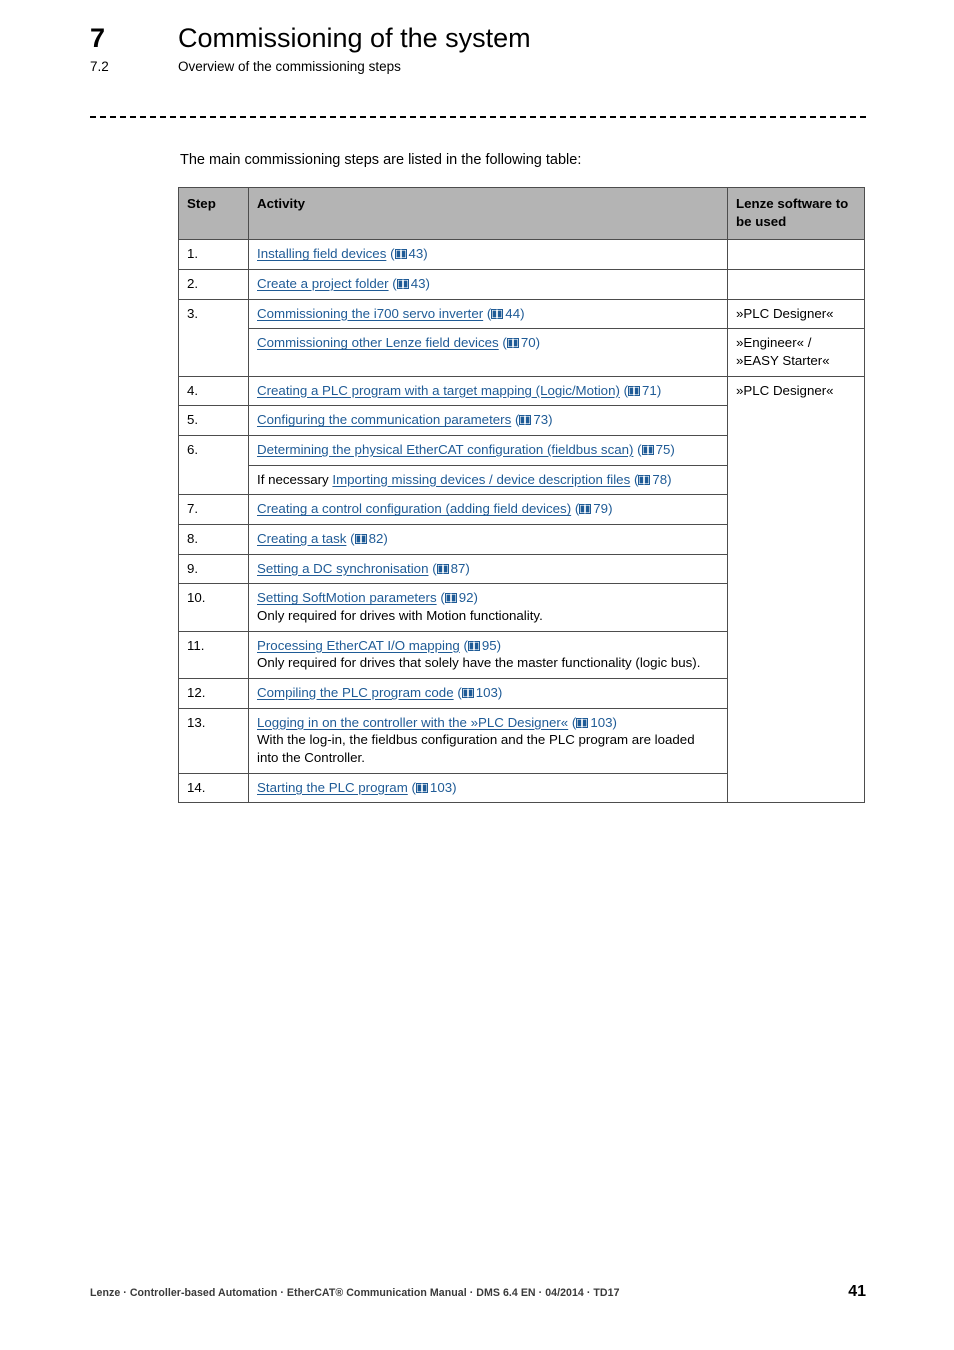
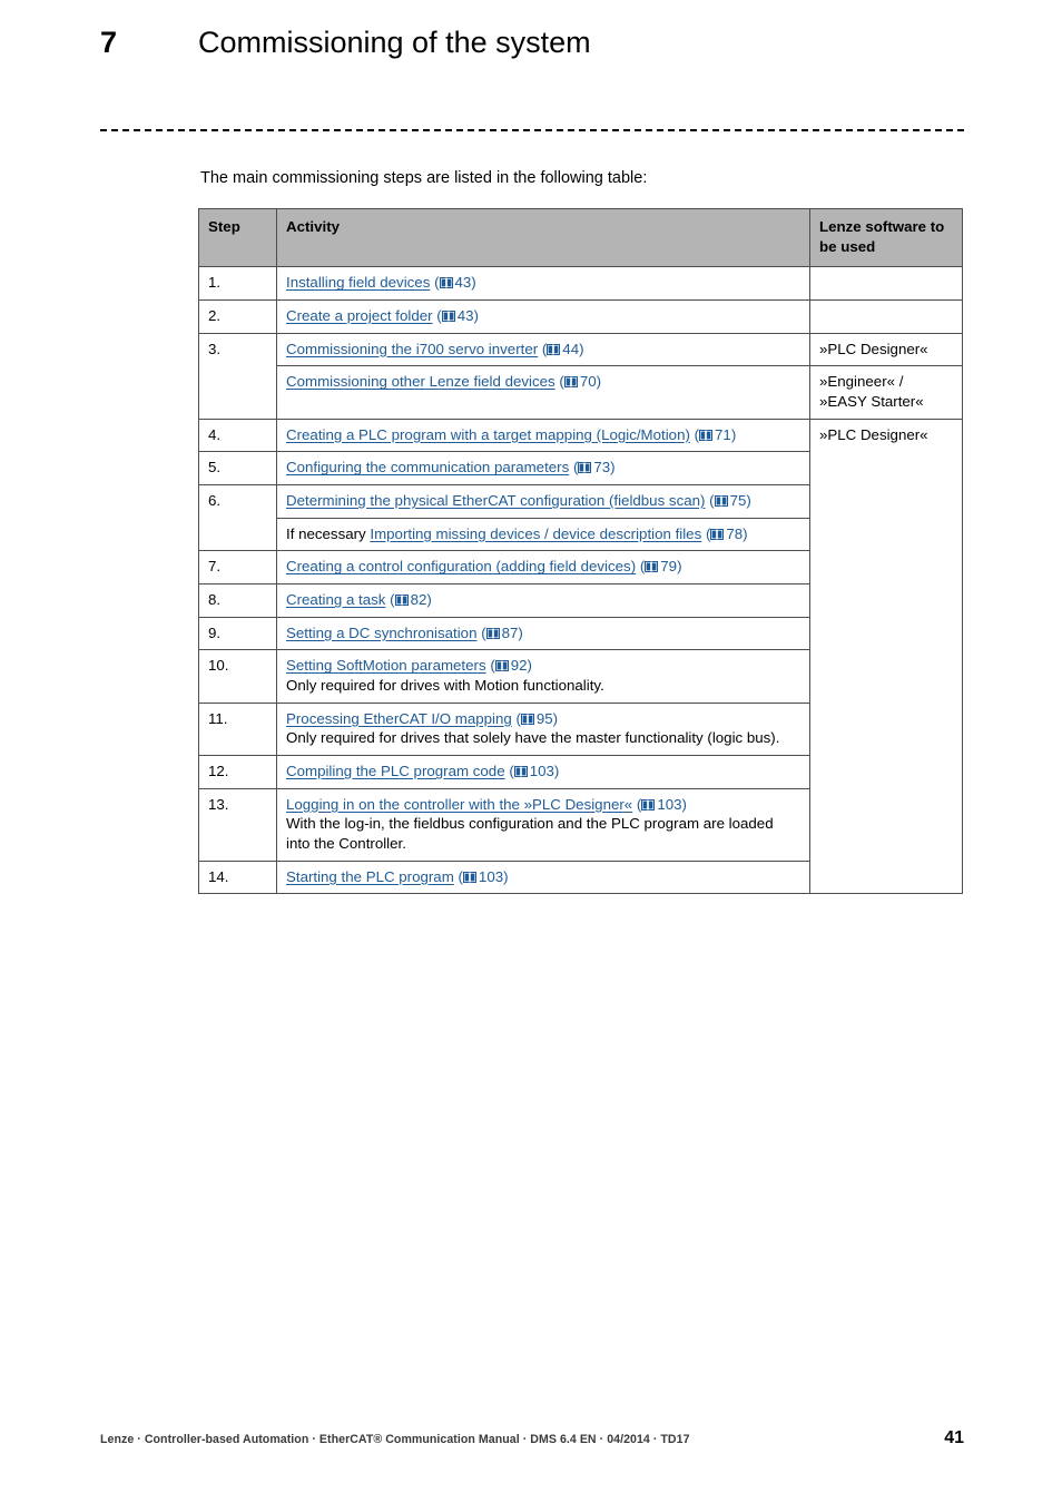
  7
  Commissioning of the system
- 7.2
- Overview of the commissioning steps
  The main commissioning steps are listed in the following table:
  Step	Activity	Lenze software to be used
  1.	Installing field devices ( 43)
  2.	Create a project folder ( 43)
  3.	Commissioning the i700 servo inverter ( 44)	»PLC Designer«
  Commissioning other Lenze field devices ( 70)	»Engineer« /»EASY Starter«
  4.	Creating a PLC program with a target mapping (Logic/Motion) ( 71)	»PLC Designer«
  5.	Configuring the communication parameters ( 73)
  6.	Determining the physical EtherCAT configuration (fieldbus scan) ( 75)
  If necessary Importing missing devices / device description files ( 78)
  7.	Creating a control configuration (adding field devices) ( 79)
  8.	Creating a task ( 82)
  9.	Setting a DC synchronisation ( 87)
  10.	Setting SoftMotion parameters ( 92)Only required for drives with Motion functionality.
  11.	Processing EtherCAT I/O mapping ( 95)Only required for drives that solely have the master functionality (logic bus).
  12.	Compiling the PLC program code ( 103)
  13.	Logging in on the controller with the »PLC Designer« ( 103)With the log-in, the fieldbus configuration and the PLC program are loaded into the Controller.
  14.	Starting the PLC program ( 103)
  Lenze · Controller-based Automation · EtherCAT® Communication Manual · DMS 6.4 EN · 04/2014 · TD17
  41
